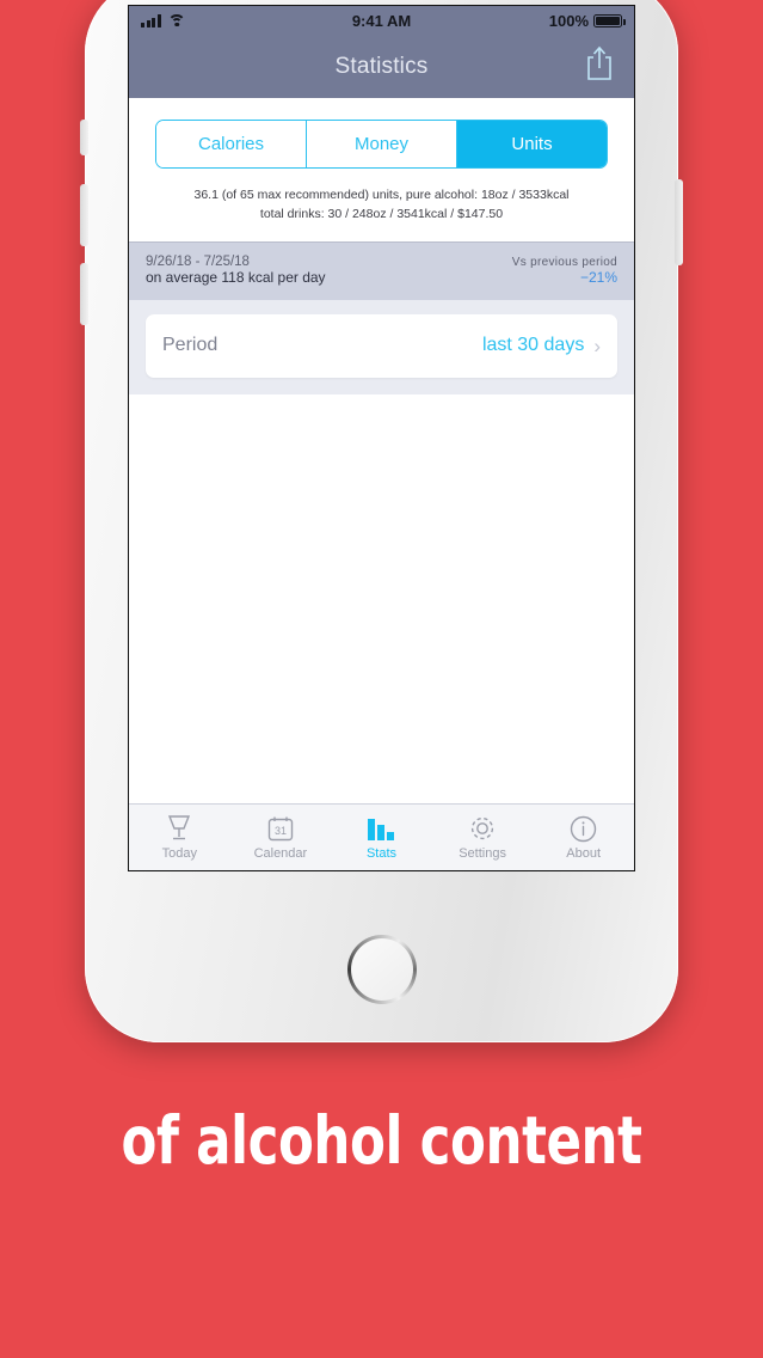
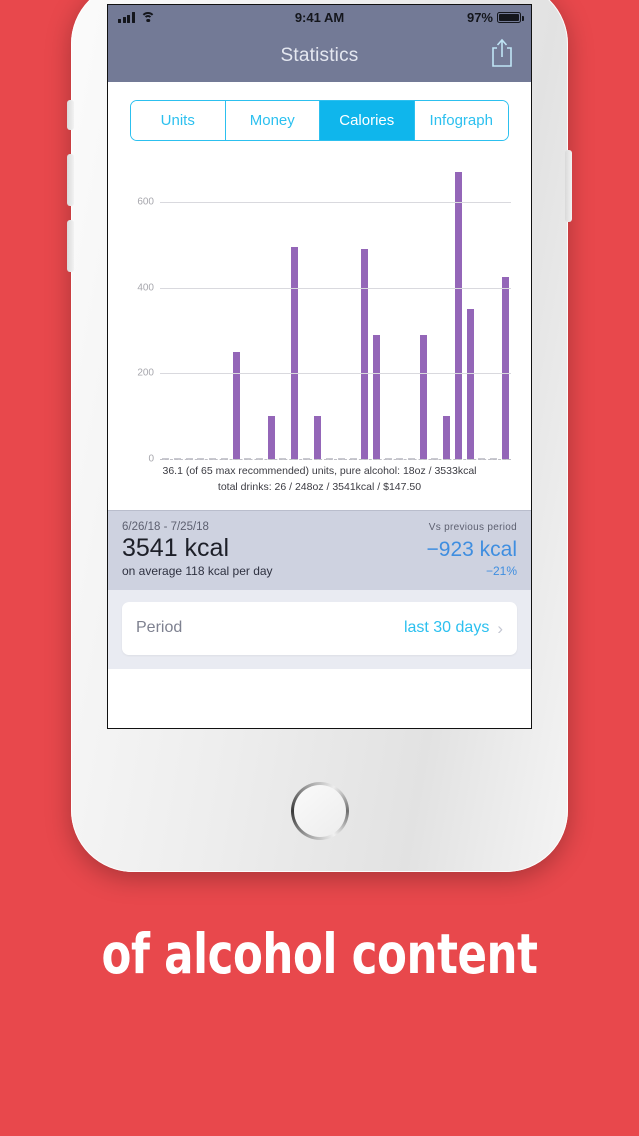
  9:41 AM
- 100%
+ 97%
  Statistics
- Calories
+ Units
  Money
- Units
+ Calories
+ Infograph
+ 0
+ 200
+ 400
+ 600
  36.1 (of 65 max recommended) units, pure alcohol: 18oz / 3533kcal
- total drinks: 30 / 248oz / 3541kcal / $147.50
+ total drinks: 26 / 248oz / 3541kcal / $147.50
- 9/26/18 - 7/25/18
+ 6/26/18 - 7/25/18
  Vs previous period
+ 3541 kcal
+ −923 kcal
  on average 118 kcal per day
  −21%
  Period
  last 30 days
  ›
- Today
- 31
- Calendar
- Stats
- Settings
- About
  of alcohol content
